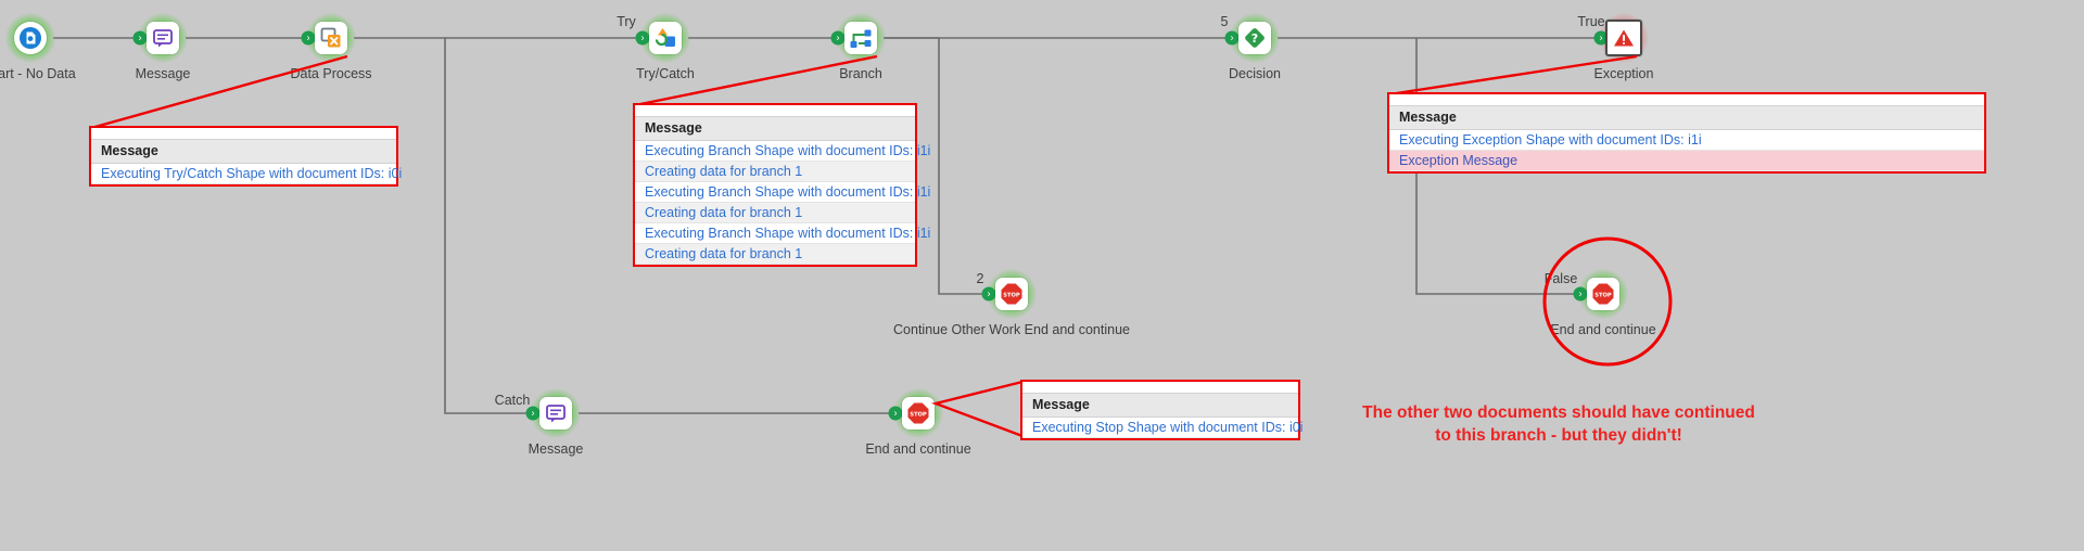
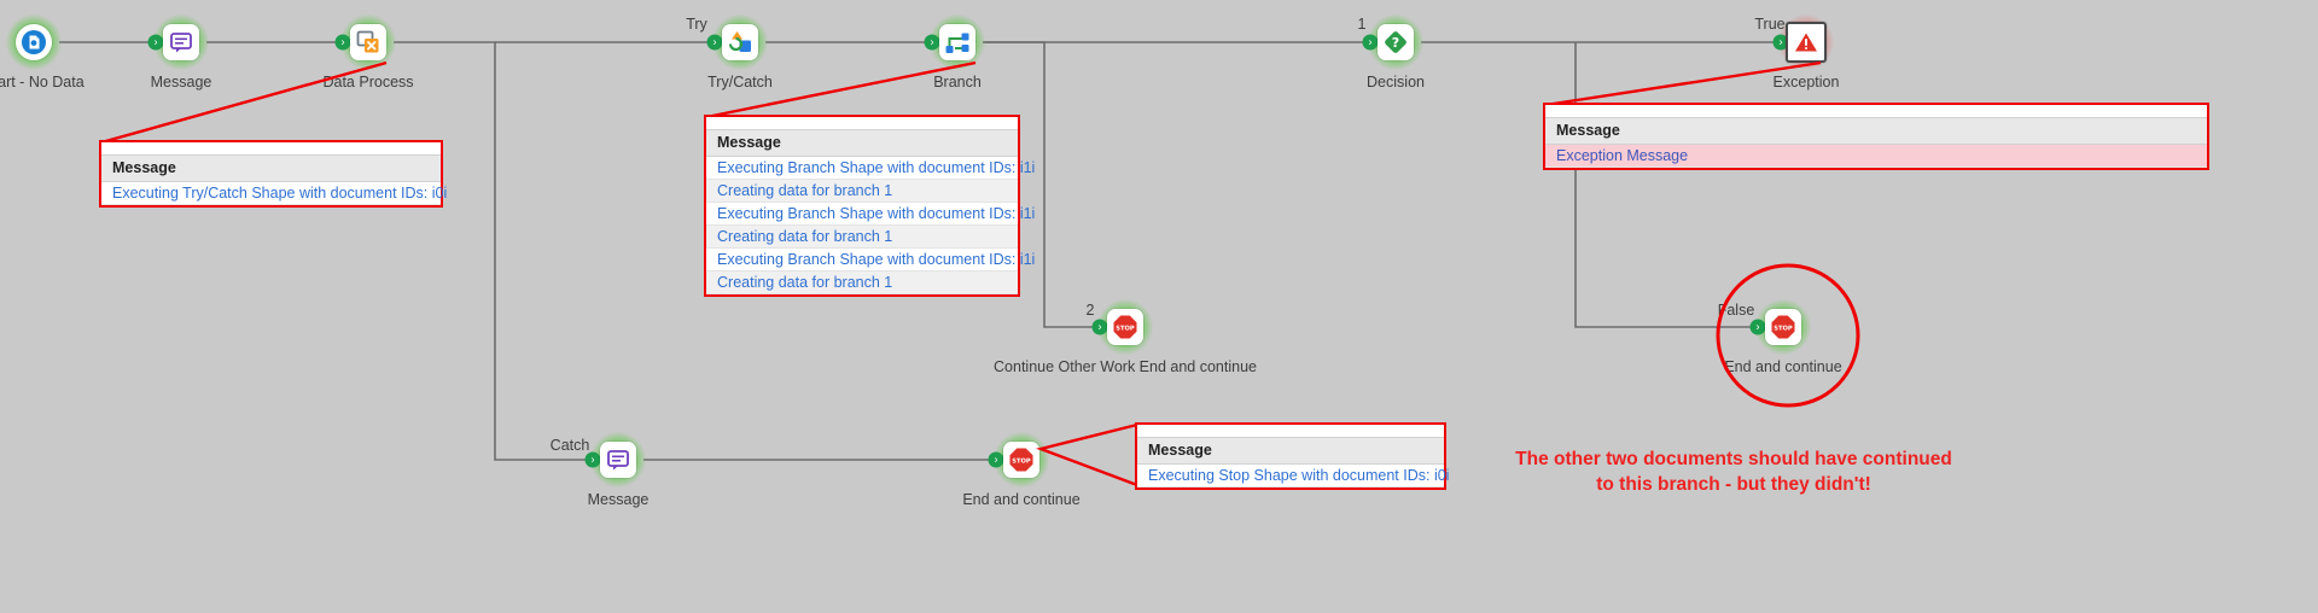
  Try
- 5
+ 1
  True
  2
  alse
  Catch
  art - No Data
  ›
  Message
  ›
  Data Process
  ›
  Try/Catch
  ›
  Branch
  ›
  ?
  Decision
  ›
  Exception
  ›
  Continue Other Work End and continue
  ›
  End and continue
  ›
  Message
  ›
  End and continue
  Message
  Executing Try/Catch Shape with document IDs: i0i
  Message
  Executing Branch Shape with document IDs: i1
  Creating data for branch 1
  Executing Branch Shape with document IDs: i1
  Creating data for branch 1
  Executing Branch Shape with document IDs: i1
  Creating data for branch 1
  Message
- Executing Exception Shape with document IDs: i1i
  Exception Message
  Message
  Executing Stop Shape with document IDs: i0i
  The other two documents should have continued
  to this branch - but they didn't!
